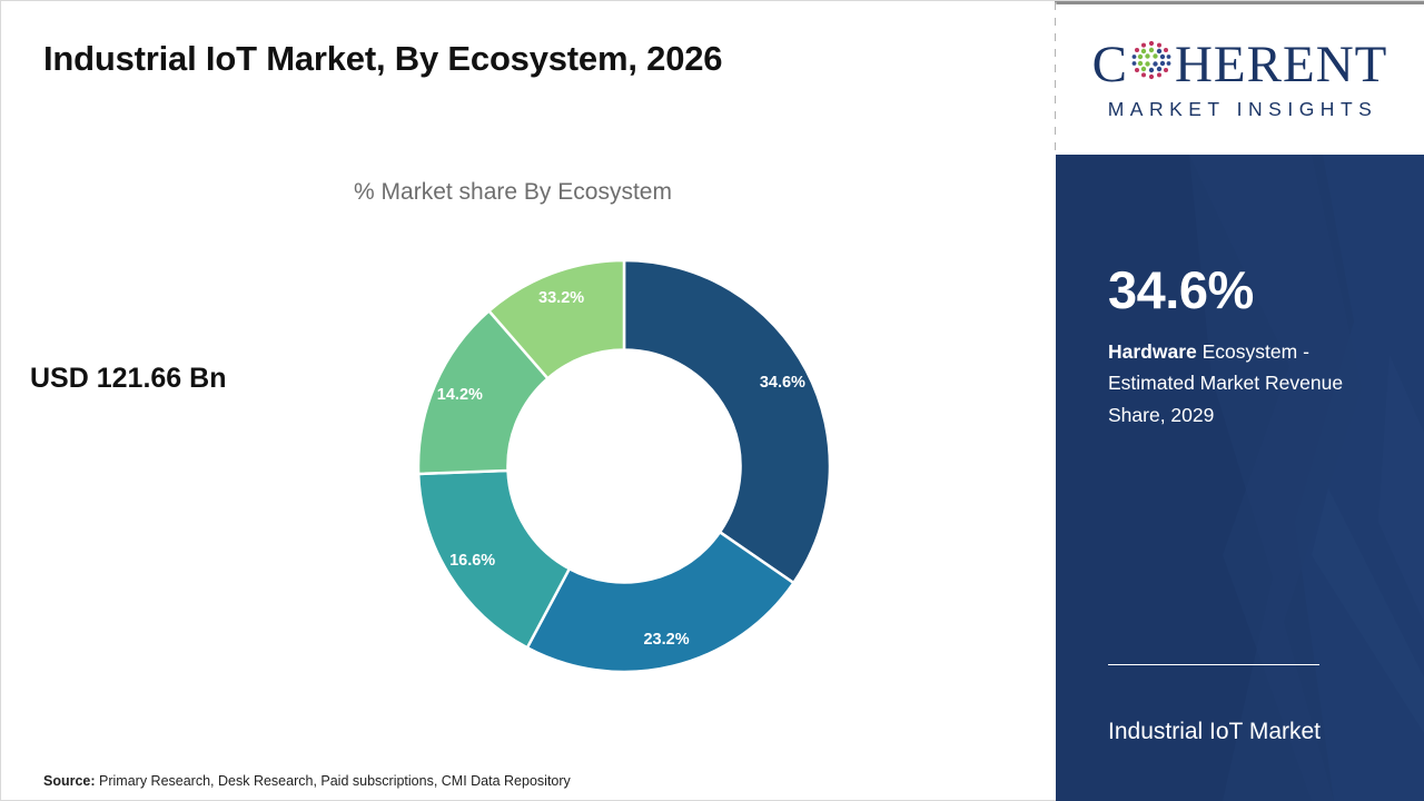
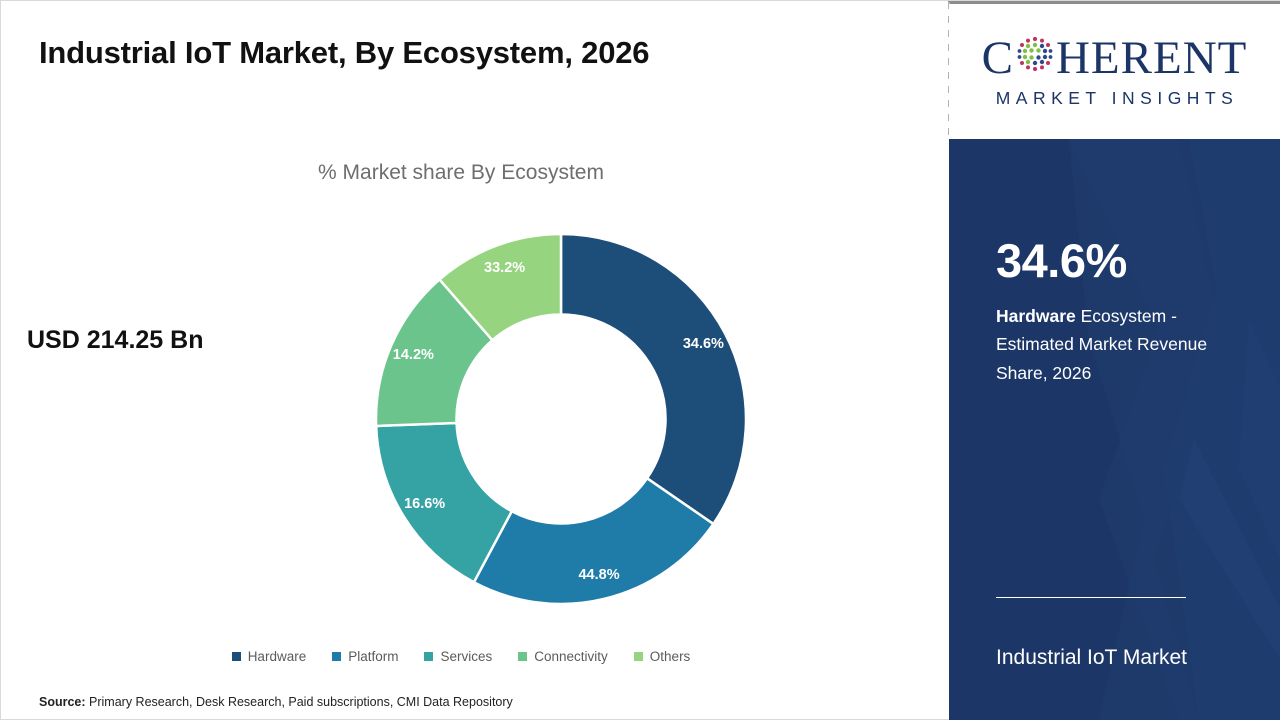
  Industrial IoT Market, By Ecosystem, 2026
  % Market share By Ecosystem
- USD 121.66 Bn
+ USD 214.25 Bn
  34.6%
- 23.2%
+ 44.8%
  16.6%
  14.2%
  33.2%
+ Hardware
+ Platform
+ Services
+ Connectivity
+ Others
  Source: Primary Research, Desk Research, Paid subscriptions, CMI Data Repository
  C
  HERENT
  MARKET INSIGHTS
  34.6%
- Hardware Ecosystem - Estimated Market Revenue Share, 2029
+ Hardware Ecosystem - Estimated Market Revenue Share, 2026
  Industrial IoT Market
